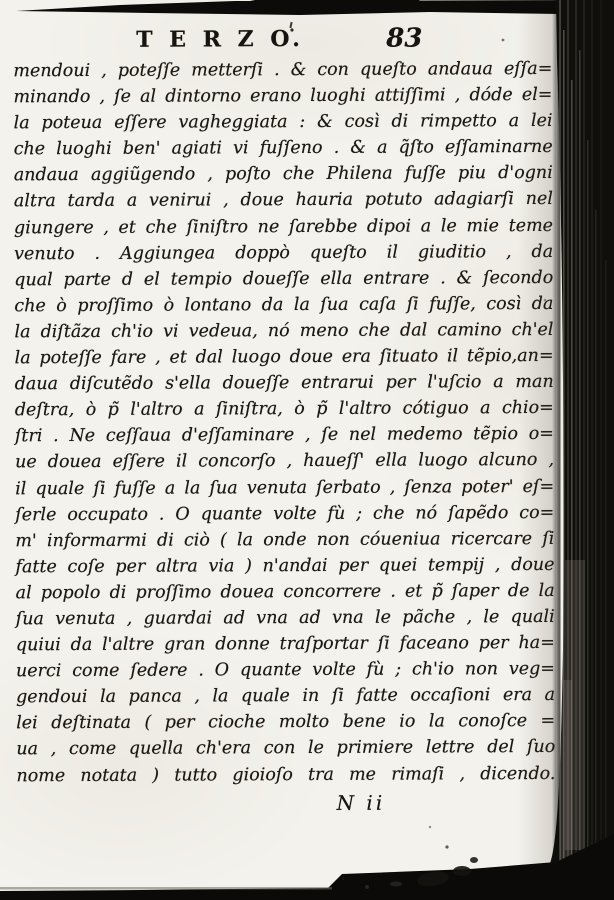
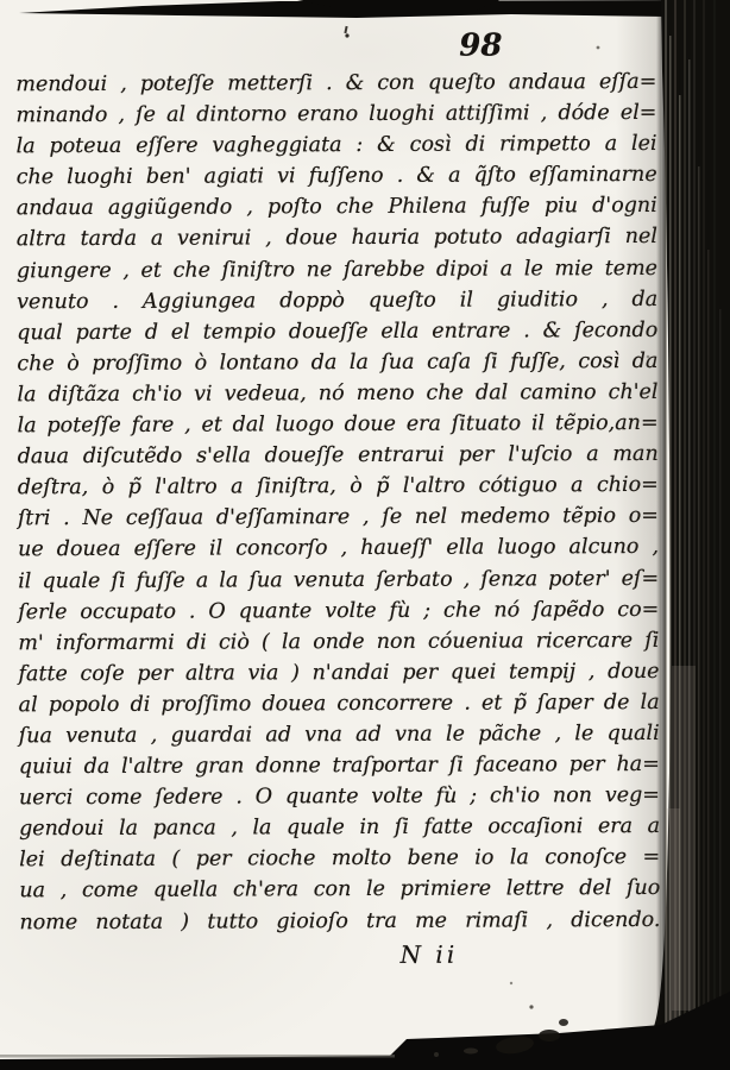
- T E R Z O.
- 83
+ 98
  mendoui , poteſſe metterſi . & con queſto andaua eſ
  minando , ſe al dintorno erano luoghi attiſſimi , dóde
  la poteua eſſere vagheggiata : & così di rimpetto a
  che luoghi ben' agiati vi fuſſeno . & a q̃ſto eſſamina
  andaua aggiũgendo , poſto che Philena fuſſe piu d'
  altra tarda a venirui , doue hauria potuto adagiarſi
  giungere , et che ſiniſtro ne ſarebbe dipoi a le mie t
  venuto . Aggiungea doppò queſto il giuditio ,
  qual parte d el tempio doueſſe ella entrare . & ſeco
  che ò proſſimo ò lontano da la ſua caſa ſi fuſſe, cos
  la diſtãza ch'io vi vedeua, nó meno che dal camino c
  la poteſſe fare , et dal luogo doue era ſituato il tẽpio,
  daua diſcutẽdo s'ella doueſſe entrarui per l'uſcio a
  deſtra, ò p̃ l'altro a ſiniſtra, ò p̃ l'altro cótiguo a ch
  ſtri . Ne ceſſaua d'eſſaminare , ſe nel medemo tẽpio
  ue douea eſſere il concorſo , haueſſ' ella luogo alcu
  il quale ſi fuſſe a la ſua venuta ſerbato , ſenza poter'
  ſerle occupato . O quante volte fù ; che nó ſapẽdo
  m' informarmi di ciò ( la onde non cóueniua ricercar
  fatte coſe per altra via ) n'andai per quei tempij , d
  al popolo di proſſimo douea concorrere . et p̃ ſaper d
  ſua venuta , guardai ad vna ad vna le pãche , le q
  quiui da l'altre gran donne traſportar ſi faceano per
  uerci come ſedere . O quante volte fù ; ch'io non v
  gendoui la panca , la quale in ſi fatte occaſioni er
  lei deſtinata ( per cioche molto bene io la conoſc
  ua , come quella ch'era con le primiere lettre del
  nome notata ) tutto gioioſo tra me rimaſi , dice
  N ii
